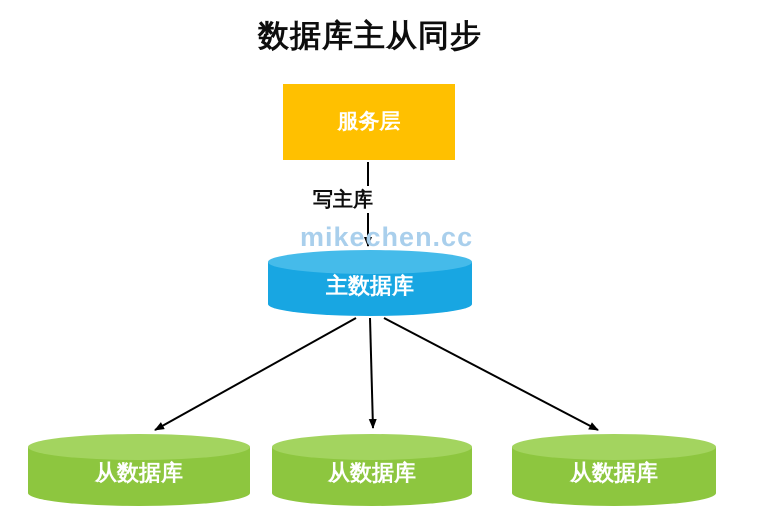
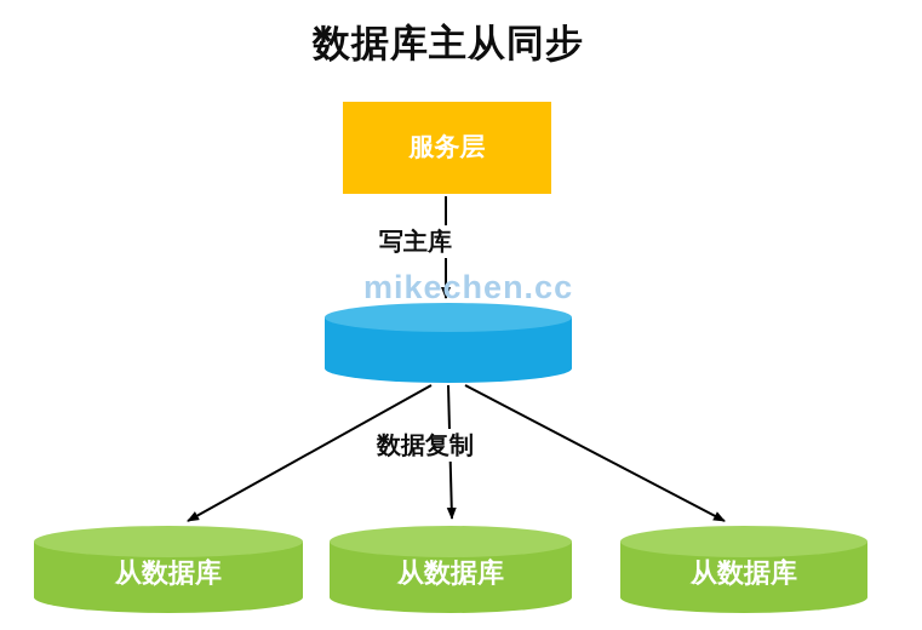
  数据库主从同步
  服务层
  写主库
+ 数据复制
  mikechen.cc
- 主数据库
  从数据库
  从数据库
  从数据库
